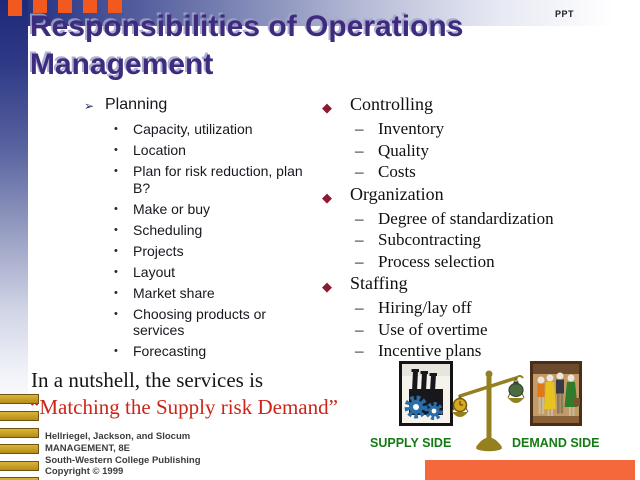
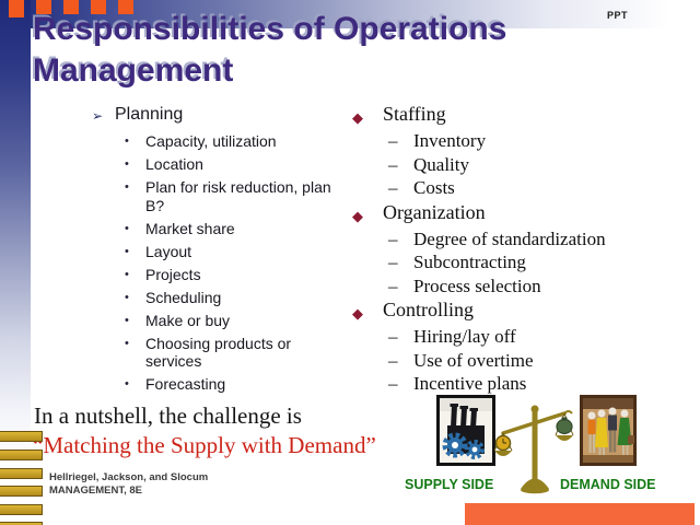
  PPT
  Responsibilities of Operations
  Management
  ➢
  Planning
  •
  Capacity, utilization
  •
  Location
  •
  Plan for risk reduction, plan B?
  •
- Make or buy
+ Market share
  •
- Scheduling
+ Layout
  •
  Projects
  •
- Layout
+ Scheduling
  •
- Market share
+ Make or buy
  •
  Choosing products or services
  •
  Forecasting
  ◆
- Controlling
+ Staffing
  –
  Inventory
  –
  Quality
  –
  Costs
  ◆
  Organization
  –
  Degree of standardization
  –
  Subcontracting
  –
  Process selection
  ◆
- Staffing
+ Controlling
  –
  Hiring/lay off
  –
  Use of overtime
  –
  Incentive plans
- In a nutshell, the services is
+ In a nutshell, the challenge is
- “Matching the Supply risk Demand”
+ “Matching the Supply with Demand”
  Hellriegel, Jackson, and Slocum
  MANAGEMENT, 8E
- South-Western College Publishing
- Copyright © 1999
  SUPPLY SIDE
  DEMAND SIDE
